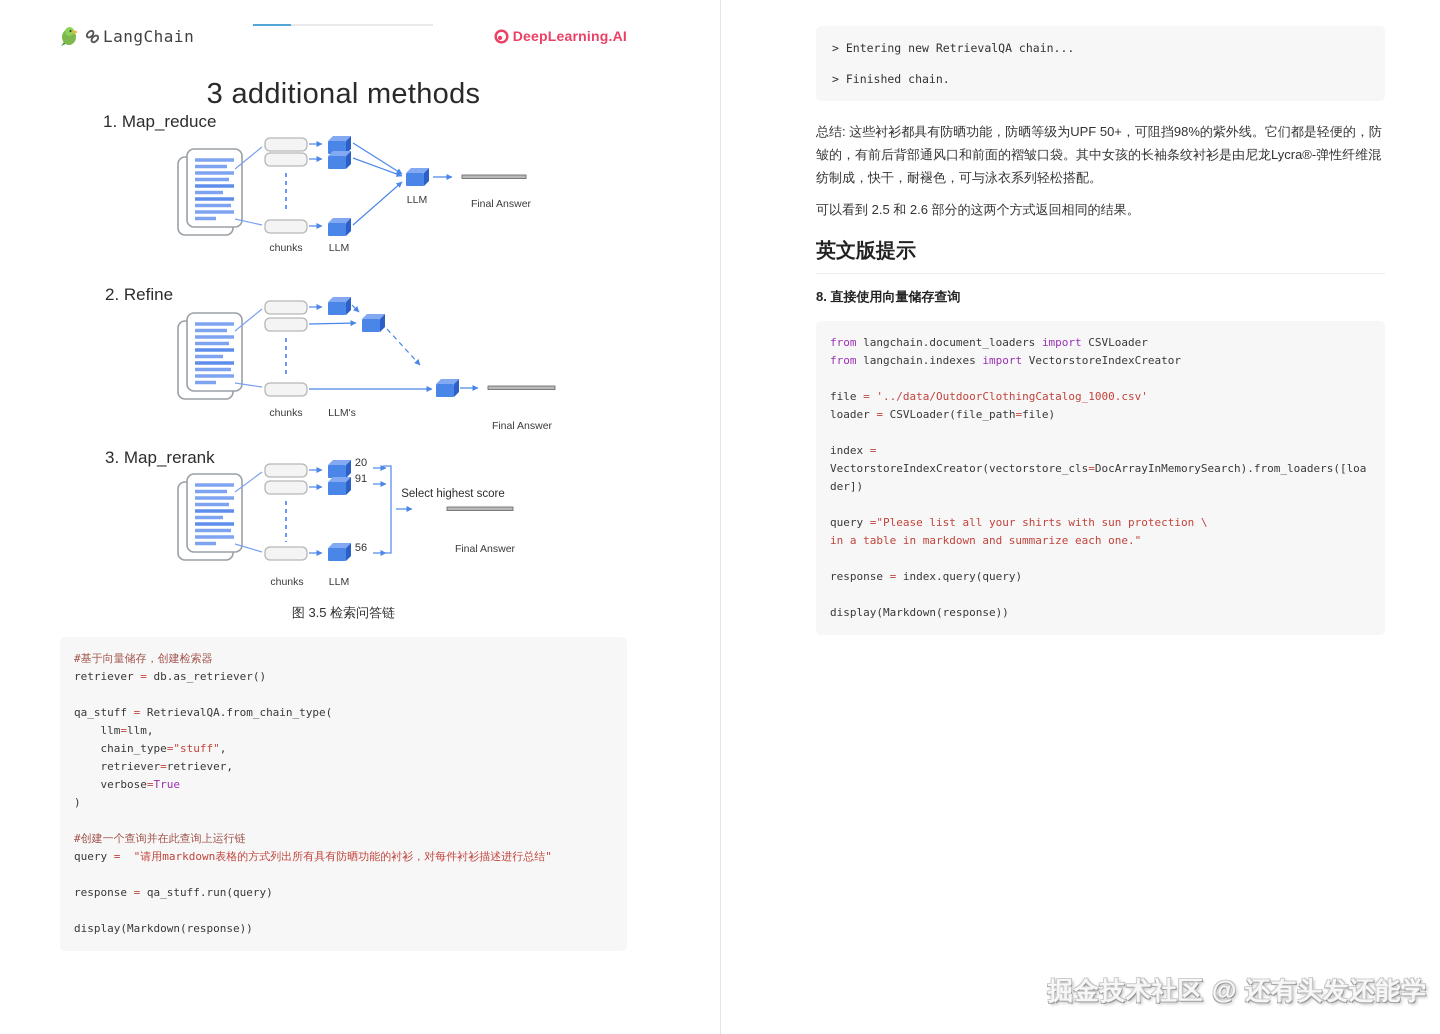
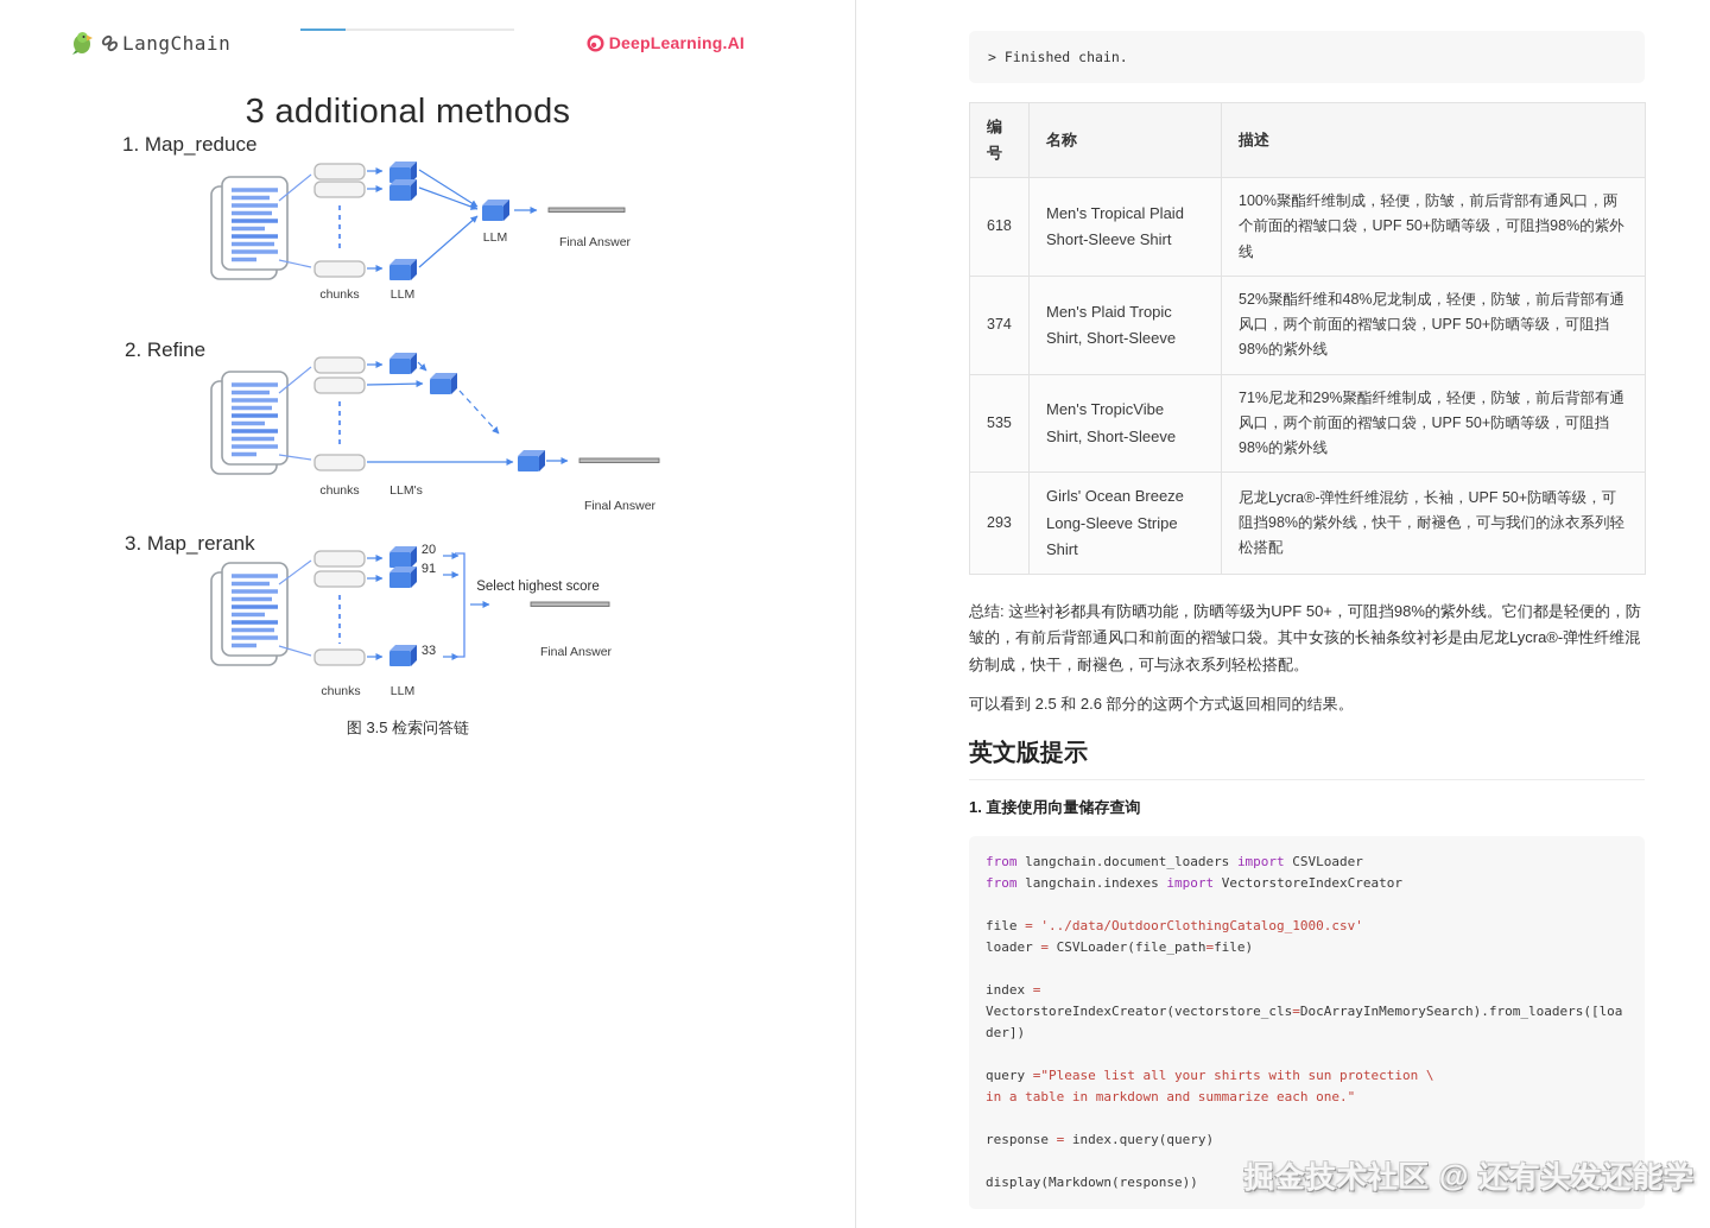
  LangChain
  DeepLearning.AI
  3 additional methods
  1. Map_reduce
  LLM
  Final Answer
  chunks
  LLM
  2. Refine
  chunks
  LLM's
  Final Answer
  3. Map_rerank
  20
  91
- 56
+ 33
  Select highest score
  Final Answer
  chunks
  LLM
  图 3.5 检索问答链
- #基于向量储存，创建检索器 retriever = db.as_retriever() qa_stuff = RetrievalQA.from_chain_type( llm=llm, chain_type="stuff", retriever=retriever, verbose=True ) #创建一个查询并在此查询上运行链 query = "请用markdown表格的方式列出所有具有防晒功能的衬衫，对每件衬衫描述进行总结" response = qa_stuff.run(query) display(Markdown(response))
- > Entering new RetrievalQA chain...
  > Finished chain.
+ 编号	名称	描述
+ 618	Men's Tropical Plaid Short-Sleeve Shirt	100%聚酯纤维制成，轻便，防皱，前后背部有通风口，两个前面的褶皱口袋，UPF 50+防晒等级，可阻挡98%的紫外线
+ 374	Men's Plaid Tropic Shirt, Short-Sleeve	52%聚酯纤维和48%尼龙制成，轻便，防皱，前后背部有通风口，两个前面的褶皱口袋，UPF 50+防晒等级，可阻挡98%的紫外线
+ 535	Men's TropicVibe Shirt, Short-Sleeve	71%尼龙和29%聚酯纤维制成，轻便，防皱，前后背部有通风口，两个前面的褶皱口袋，UPF 50+防晒等级，可阻挡98%的紫外线
+ 293	Girls' Ocean Breeze Long-Sleeve Stripe Shirt	尼龙Lycra®-弹性纤维混纺，长袖，UPF 50+防晒等级，可阻挡98%的紫外线，快干，耐褪色，可与我们的泳衣系列轻松搭配
  总结: 这些衬衫都具有防晒功能，防晒等级为UPF 50+，可阻挡98%的紫外线。它们都是轻便的，防皱的，有前后背部通风口和前面的褶皱口袋。其中女孩的长袖条纹衬衫是由尼龙Lycra®-弹性纤维混纺制成，快干，耐褪色，可与泳衣系列轻松搭配。
  可以看到 2.5 和 2.6 部分的这两个方式返回相同的结果。
  英文版提示
- 8. 直接使用向量储存查询
+ 1. 直接使用向量储存查询
  from langchain.document_loaders import CSVLoader from langchain.indexes import VectorstoreIndexCreator file = '../data/OutdoorClothingCatalog_1000.csv' loader = CSVLoader(file_path=file) index = VectorstoreIndexCreator(vectorstore_cls=DocArrayInMemorySearch).from_loaders([loa der]) query ="Please list all your shirts with sun protection \ in a table in markdown and summarize each one." response = index.query(query) display(Markdown(response))
  掘金技术社区 @ 还有头发还能学
